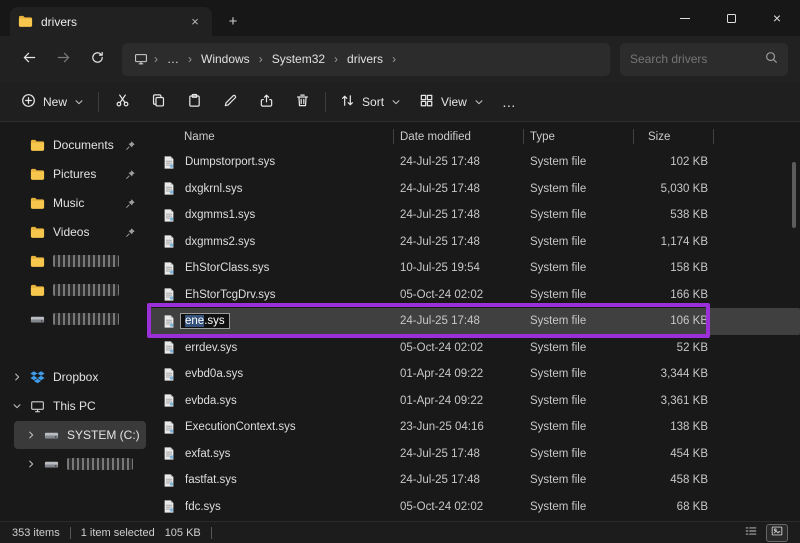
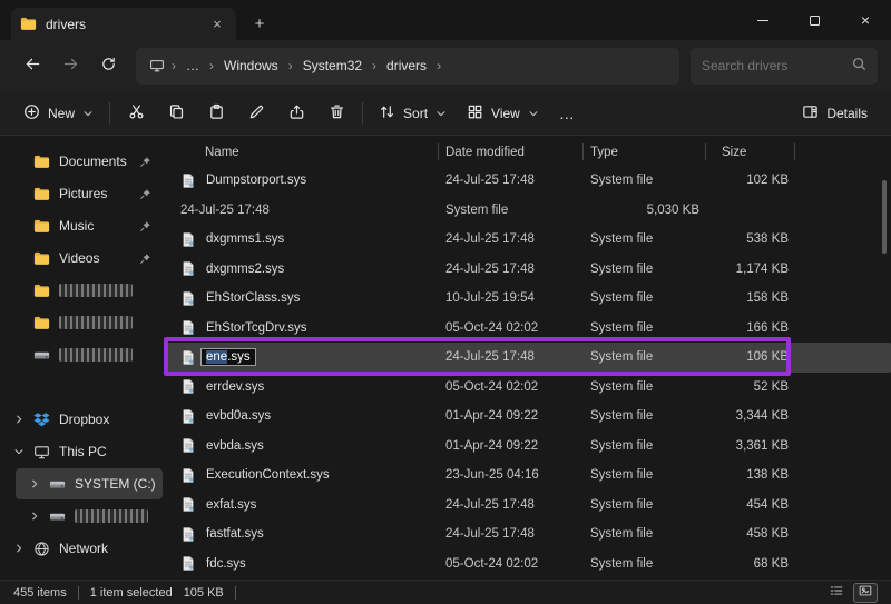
  drivers
  ×
  +
  ×
  ›
  …
  ›
  Windows
  ›
  System32
  ›
  drivers
  ›
  Search drivers
  New
  Sort
  View
  …
+ Details
  Documents
  Pictures
  Music
  Videos
  Dropbox
  This PC
  SYSTEM (C:)
+ Network
  Name
  Date modified
  Type
  Size
  Dumpstorport.sys
  24-Jul-25 17:48
  System file
  102 KB
- dxgkrnl.sys
  24-Jul-25 17:48
  System file
  5,030 KB
  dxgmms1.sys
  24-Jul-25 17:48
  System file
  538 KB
  dxgmms2.sys
  24-Jul-25 17:48
  System file
  1,174 KB
  EhStorClass.sys
  10-Jul-25 19:54
  System file
  158 KB
  EhStorTcgDrv.sys
  05-Oct-24 02:02
  System file
  166 KB
  ene
  .sys
  24-Jul-25 17:48
  System file
  106 KB
  errdev.sys
  05-Oct-24 02:02
  System file
  52 KB
  evbd0a.sys
  01-Apr-24 09:22
  System file
  3,344 KB
  evbda.sys
  01-Apr-24 09:22
  System file
  3,361 KB
  ExecutionContext.sys
  23-Jun-25 04:16
  System file
  138 KB
  exfat.sys
  24-Jul-25 17:48
  System file
  454 KB
  fastfat.sys
  24-Jul-25 17:48
  System file
  458 KB
  fdc.sys
  05-Oct-24 02:02
  System file
  68 KB
- 353 items
+ 455 items
  1 item selected
  105 KB
